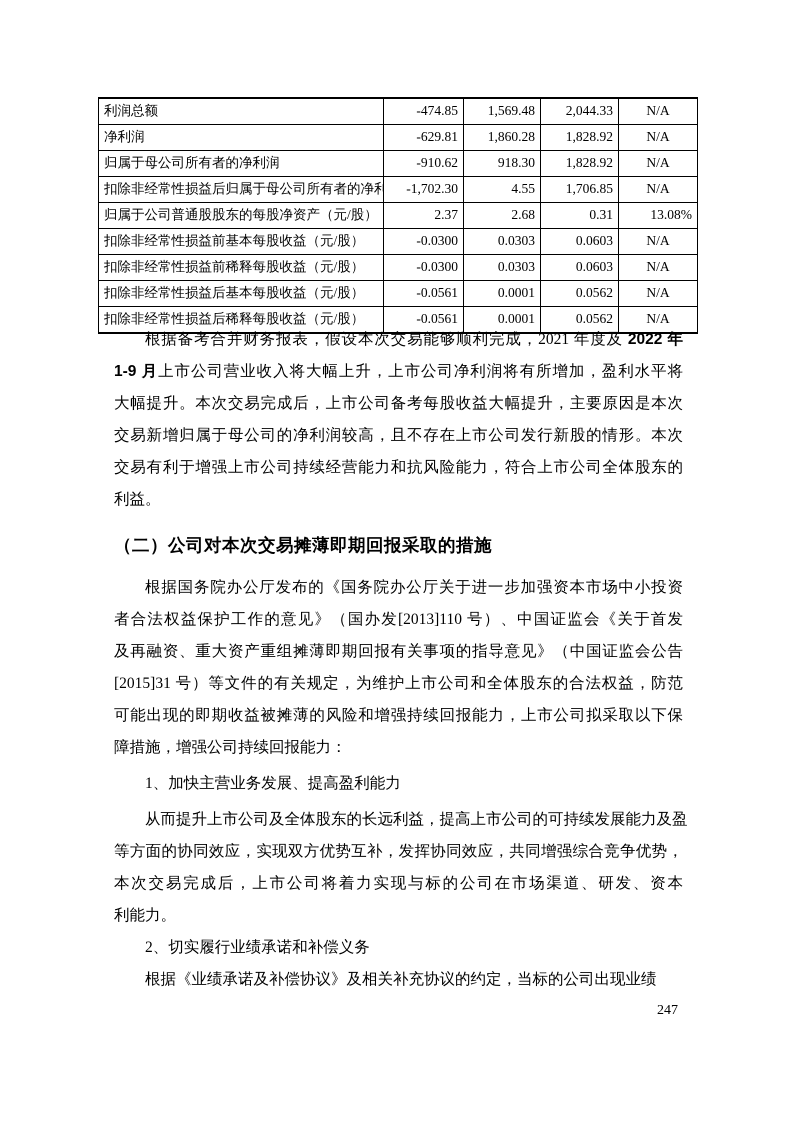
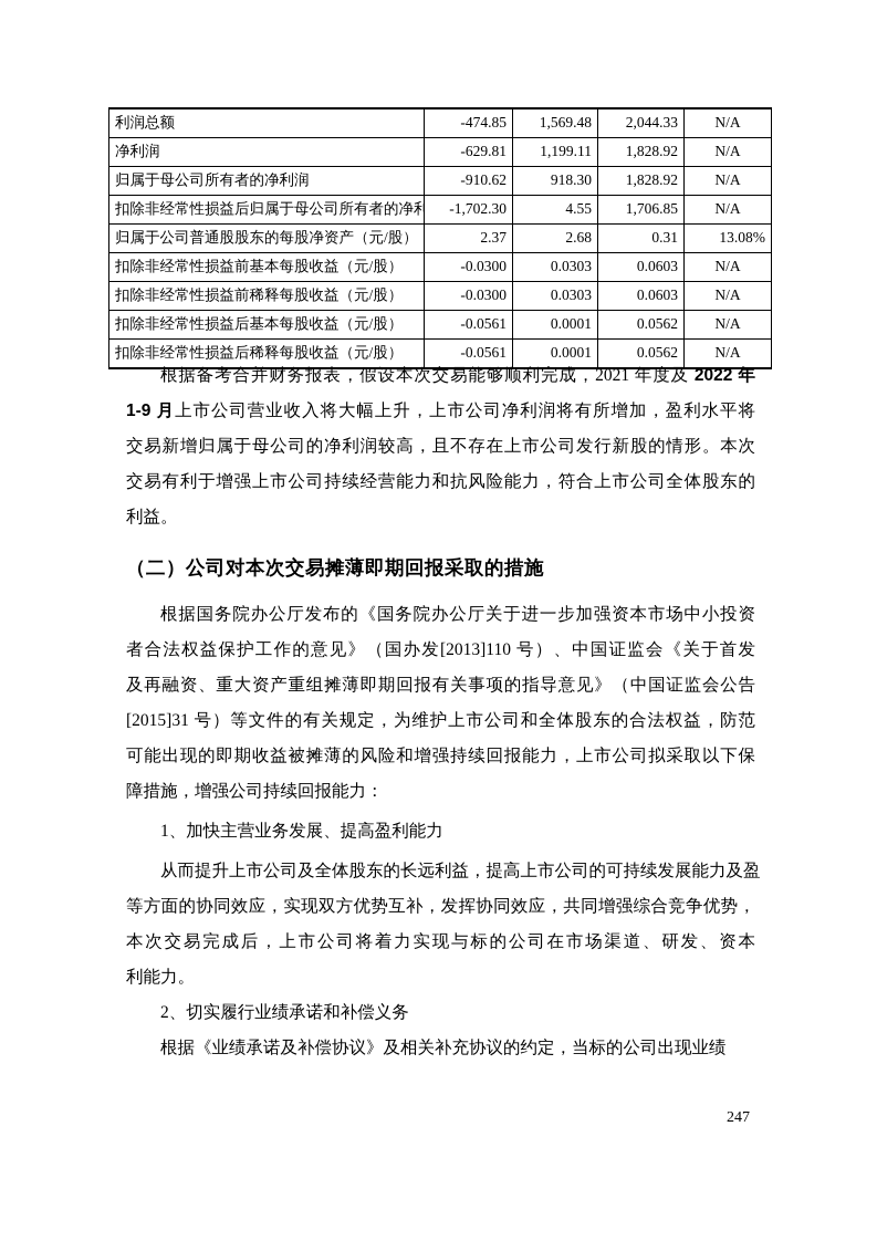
  利润总额	-474.85	1,569.48	2,044.33	N/A
- 净利润	-629.81	1,860.28	1,828.92	N/A
+ 净利润	-629.81	1,199.11	1,828.92	N/A
  归属于母公司所有者的净利润	-910.62	918.30	1,828.92	N/A
  扣除非经常性损益后归属于母公司所有者的净利	-1,702.30	4.55	1,706.85	N/A
  归属于公司普通股股东的每股净资产（元/股）	2.37	2.68	0.31	13.08%
  扣除非经常性损益前基本每股收益（元/股）	-0.0300	0.0303	0.0603	N/A
  扣除非经常性损益前稀释每股收益（元/股）	-0.0300	0.0303	0.0603	N/A
  扣除非经常性损益后基本每股收益（元/股）	-0.0561	0.0001	0.0562	N/A
  扣除非经常性损益后稀释每股收益（元/股）	-0.0561	0.0001	0.0562	N/A
  根据备考合并财务报表，假设本次交易能够顺利完成，2021 年度及 2022 年
  1-9 月上市公司营业收入将大幅上升，上市公司净利润将有所增加，盈利水平将
- 大幅提升。本次交易完成后，上市公司备考每股收益大幅提升，主要原因是本次
  交易新增归属于母公司的净利润较高，且不存在上市公司发行新股的情形。本次
  交易有利于增强上市公司持续经营能力和抗风险能力，符合上市公司全体股东的
  利益。
  （二）公司对本次交易摊薄即期回报采取的措施
  根据国务院办公厅发布的《国务院办公厅关于进一步加强资本市场中小投资
  者合法权益保护工作的意见》（国办发[2013]110 号）、中国证监会《关于首发
  及再融资、重大资产重组摊薄即期回报有关事项的指导意见》（中国证监会公告
  [2015]31 号）等文件的有关规定，为维护上市公司和全体股东的合法权益，防范
  可能出现的即期收益被摊薄的风险和增强持续回报能力，上市公司拟采取以下保
  障措施，增强公司持续回报能力：
  1、加快主营业务发展、提高盈利能力
  从而提升上市公司及全体股东的长远利益，提高上市公司的可持续发展能力及盈
  等方面的协同效应，实现双方优势互补，发挥协同效应，共同增强综合竞争优势，
  本次交易完成后，上市公司将着力实现与标的公司在市场渠道、研发、资本
  利能力。
  2、切实履行业绩承诺和补偿义务
  根据《业绩承诺及补偿协议》及相关补充协议的约定，当标的公司出现业绩
  247
